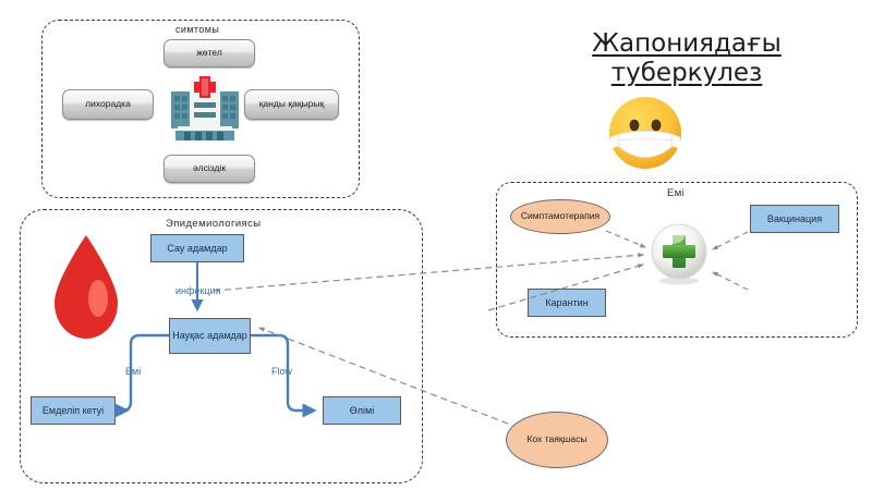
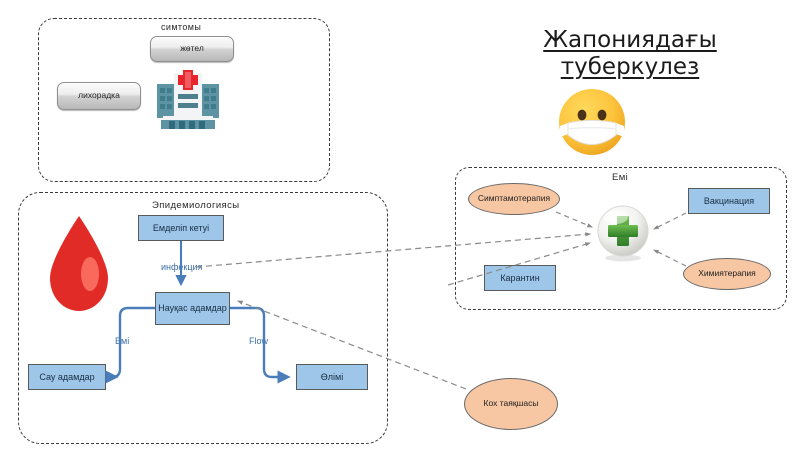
  симтомы
  Эпидемиологиясы
  Емі
  жөтел
  лихорадка
- қанды қақырық
- әлсіздік
  Жапониядағы
  туберкулез
- Сау адамдар
+ Емделіп кетуі
  Науқас адамдар
- Емделіп кетуі
+ Сау адамдар
  Өлімі
  инфкци
  Емі
  Flo
  Симптамотерапия
  Вакцинация
  Карантин
+ Химиятерапия
  Кох таяқшасы
